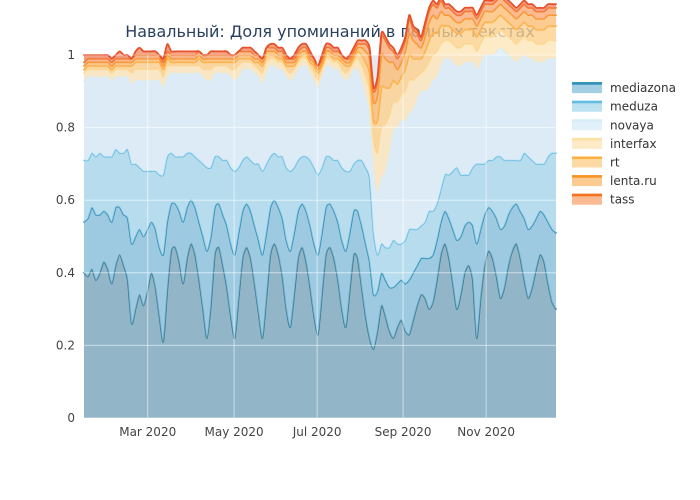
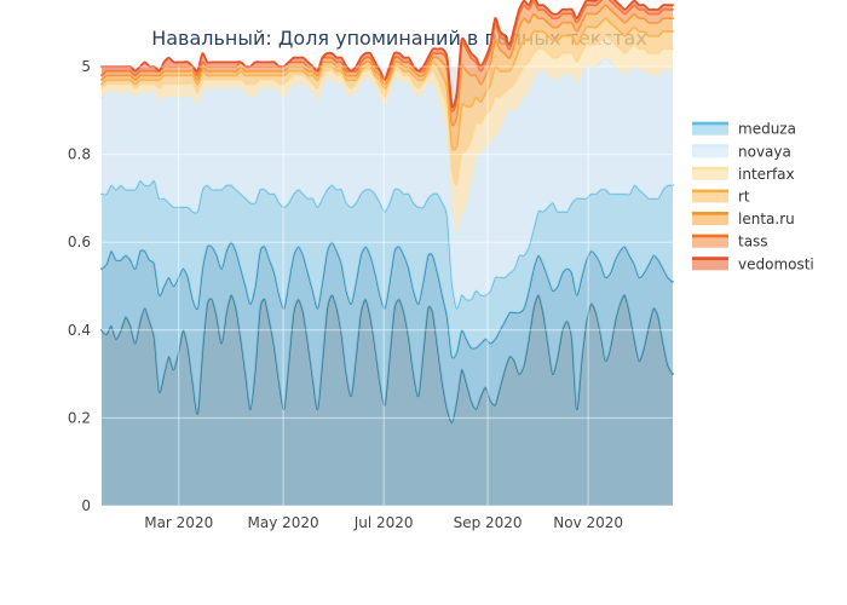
  Навальный: Доля упоминаний вныхектах
  0
  0.2
  0.4
  0.6
  0.8
- 1
+ 5
  Mar 2020
  May 2020
  Jul 2020
  Sep 2020
  Nov 2020
- mediazona
  meduza
  novaya
  interfax
  rt
  lenta.ru
  tass
+ vedomosti
